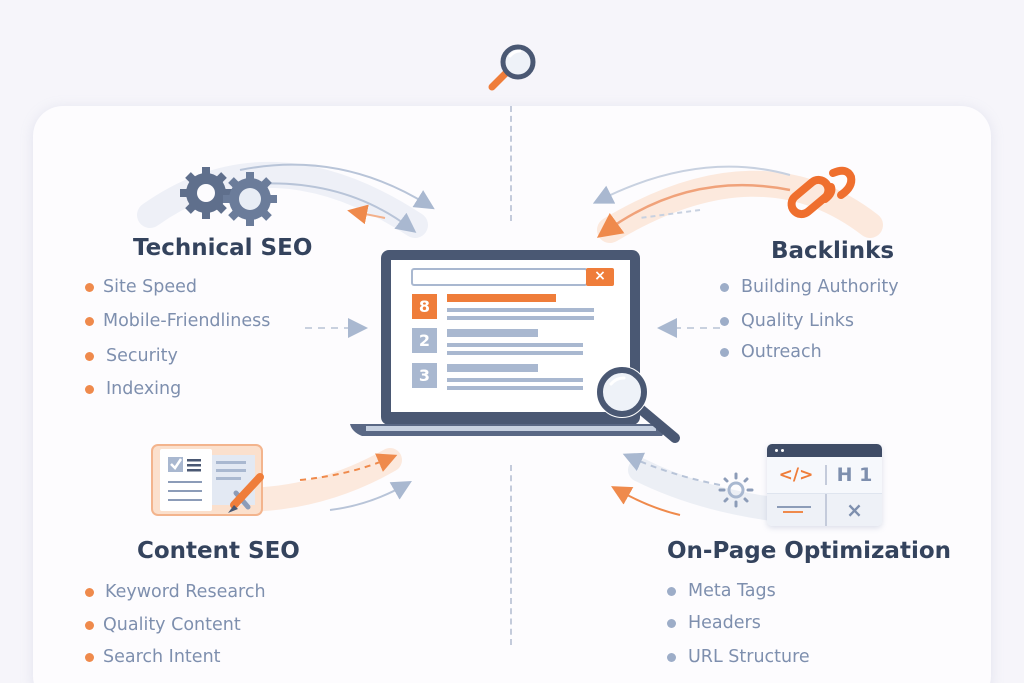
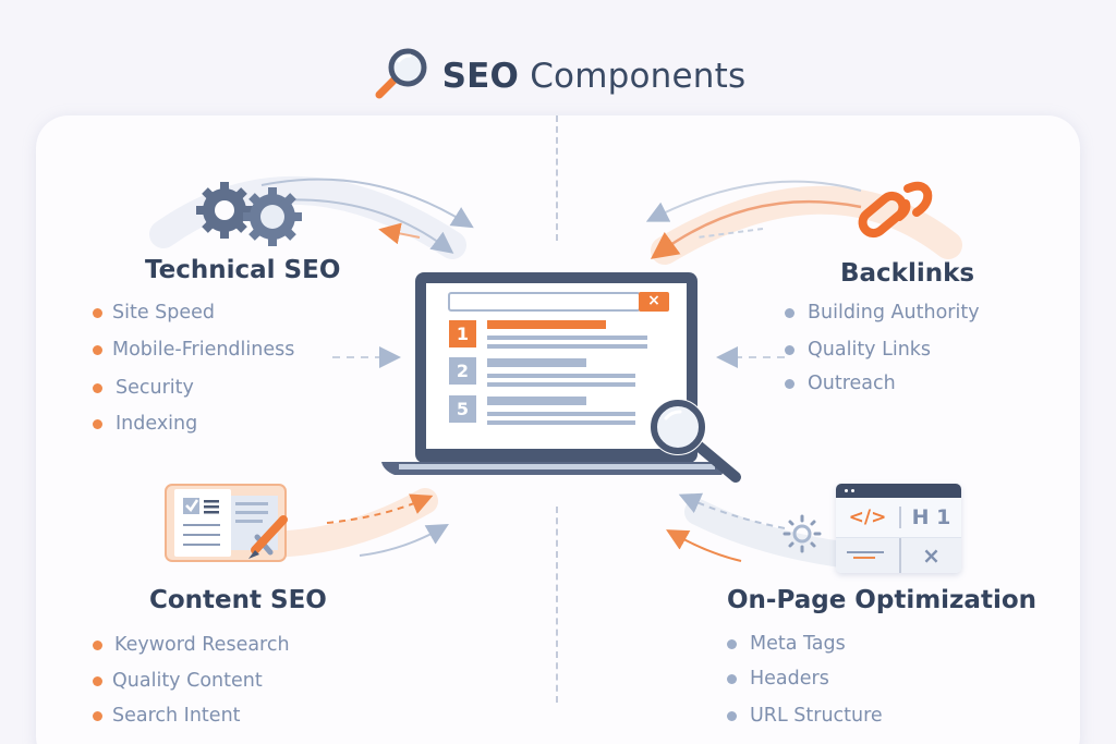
+ SEO Components
  Technical SEO
  Site Speed
  Mobile-Friendliness
  Security
  Indexing
  Backlinks
  Building Authority
  Quality Links
  Outreach
  ×
- 8
+ 1
  2
- 3
+ 5
  Content SEO
  Keyword Research
  Quality Content
  Search Intent
  </>
  H 1
  ×
  On-Page Optimization
  Meta Tags
  Headers
  URL Structure
